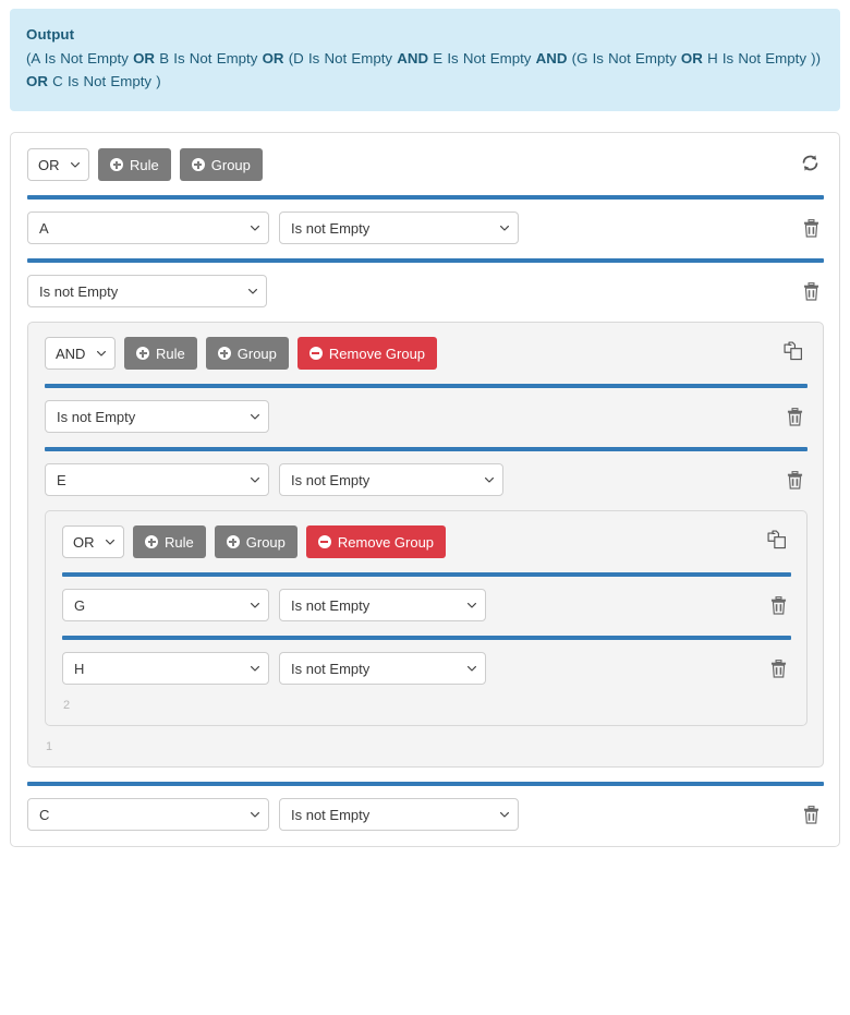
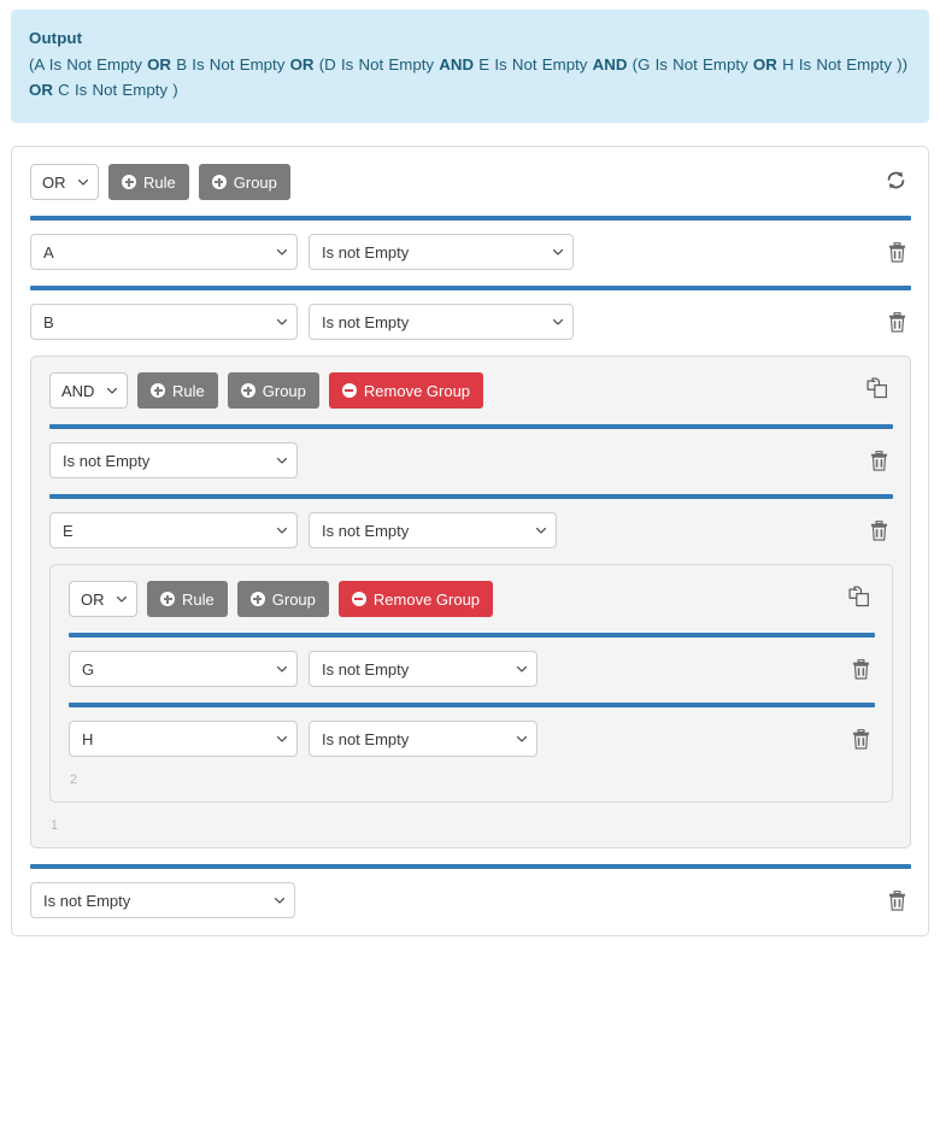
  Output
  (A Is Not Empty OR B Is Not Empty OR (D Is Not Empty AND E Is Not Empty AND (G Is Not Empty OR H Is Not Empty )) OR C Is Not Empty )
  OR
  Rule
  Group
  A
  Is not Empty
+ B
  Is not Empty
  AND
  Rule
  Group
  Remove Group
  Is not Empty
  E
  Is not Empty
  OR
  Rule
  Group
  Remove Group
  G
  Is not Empty
  H
  Is not Empty
  2
  1
- C
  Is not Empty
